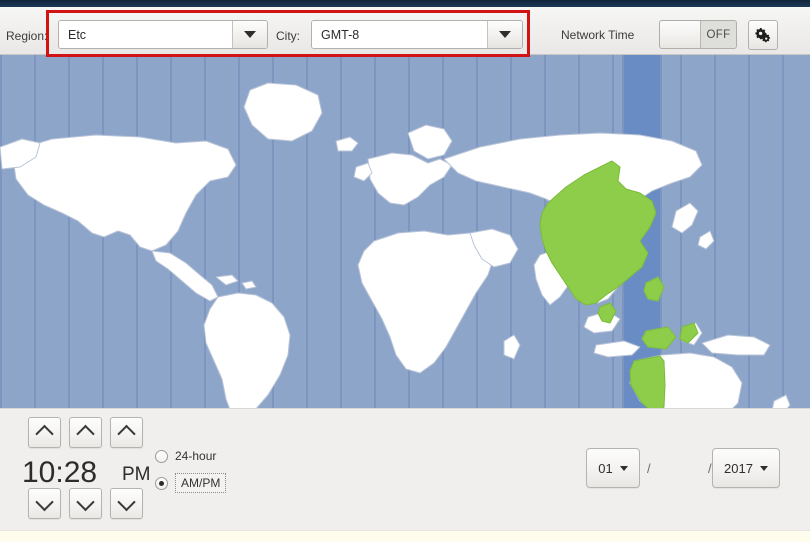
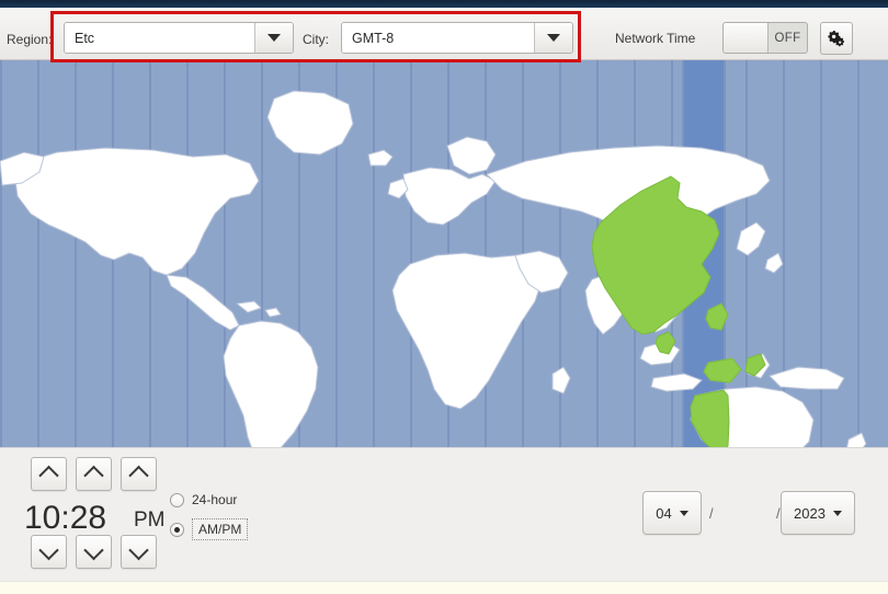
  Region:
  Etc
  City:
  GMT-8
  Network Time
  OFF
  10:28
  PM
  24-hour
  AM/PM
- 01
+ 04
  /
  /
- 2017
+ 2023
